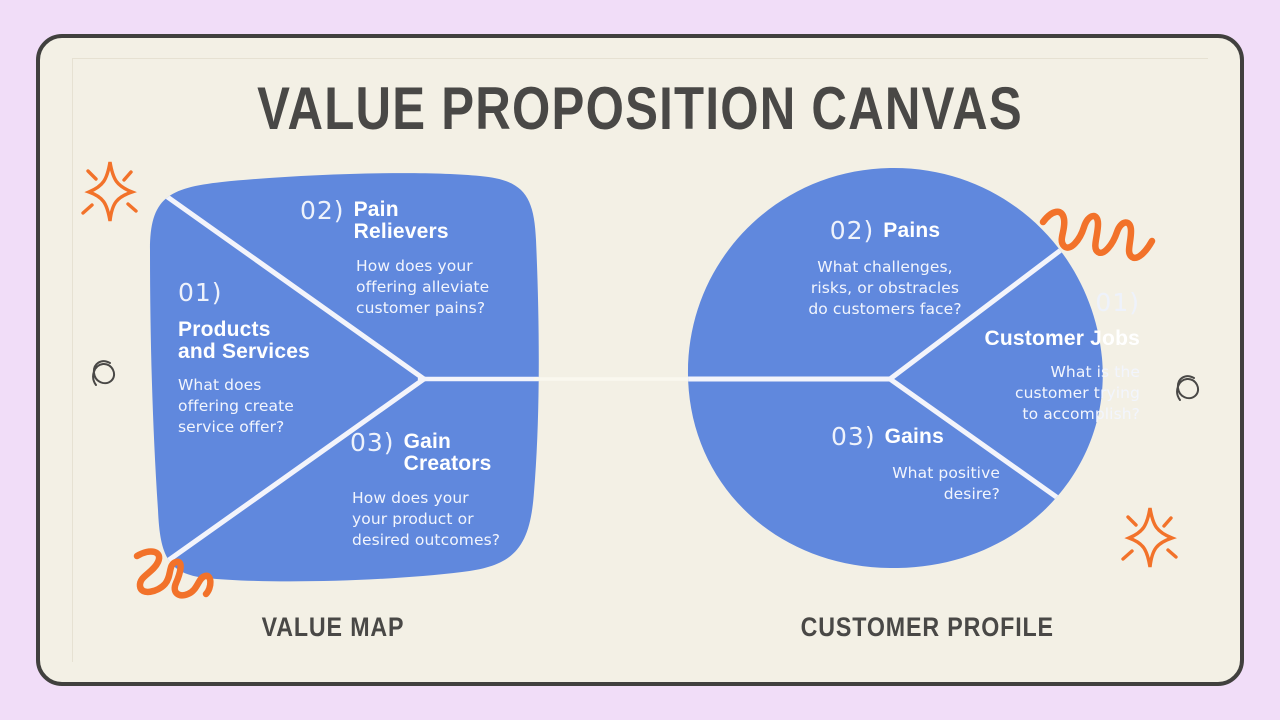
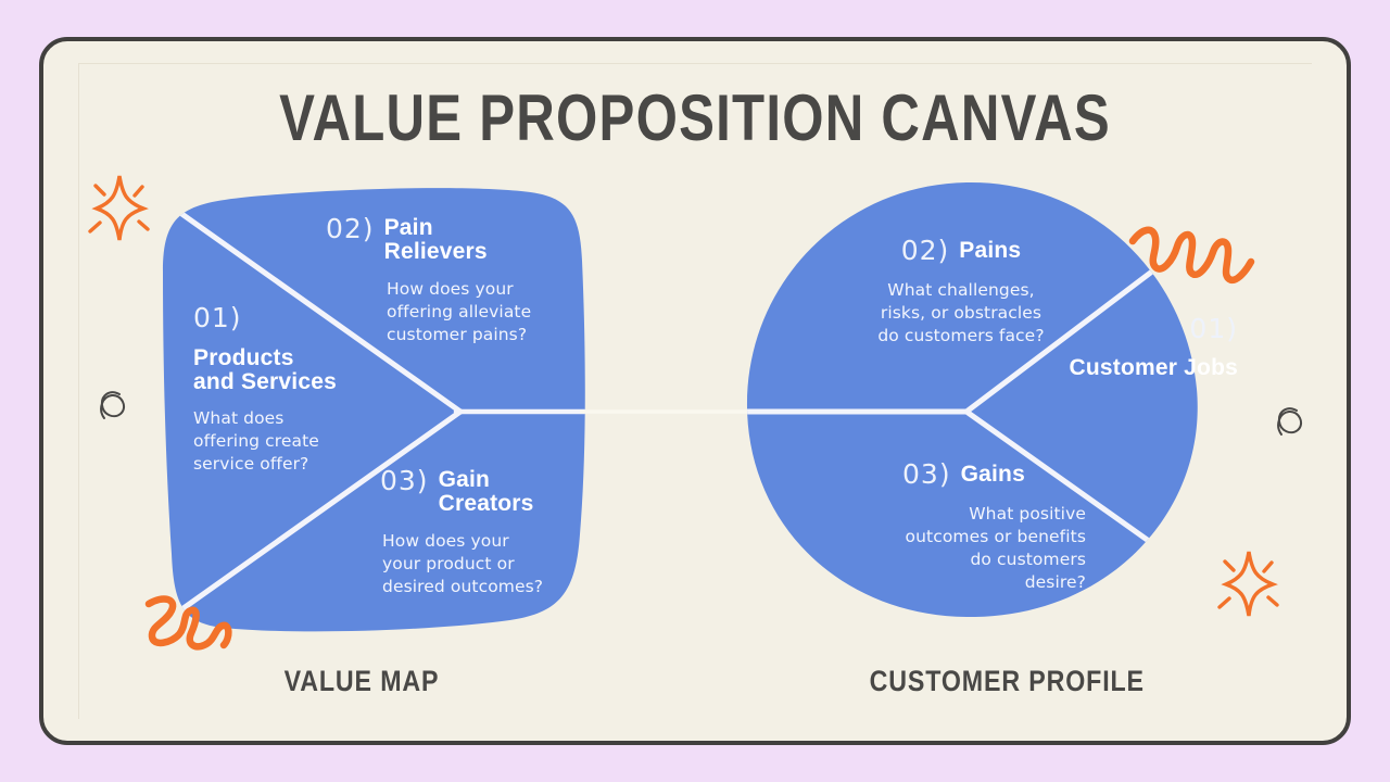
  VALUE PROPOSITION CANVAS
  01)
  Products
  and Services
  What does
  offering create
  service offer?
  02)
  Pain
  Relievers
  How does your
  offering alleviate
  customer pains?
  03)
  Gain
  Creators
  How does your
  your product or
  desired outcomes?
  02)
  Pains
  What challenges,
  risks, or obstracles
  do customers face?
  Customer Jobs
- What is the
- customer trying
- to accomplish?
  03)
  Gains
  What positive
+ outcomes or benefits
+ do customers
  desire?
  VALUE MAP
  CUSTOMER PROFILE
